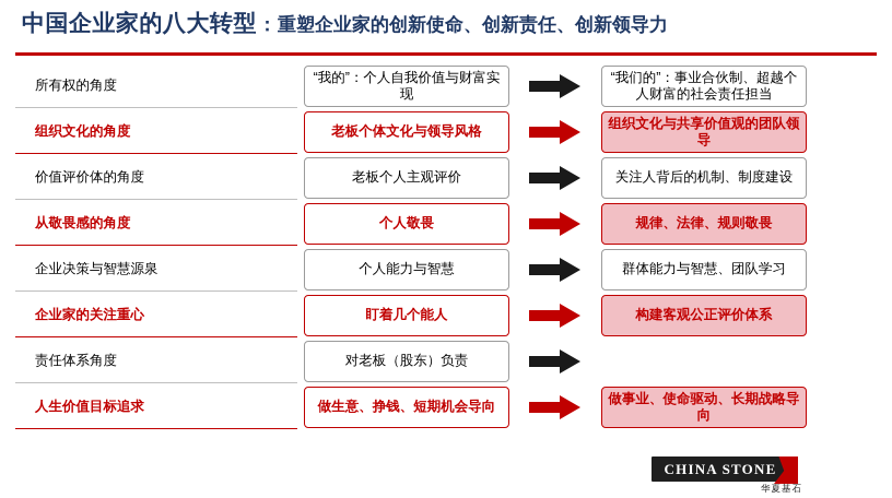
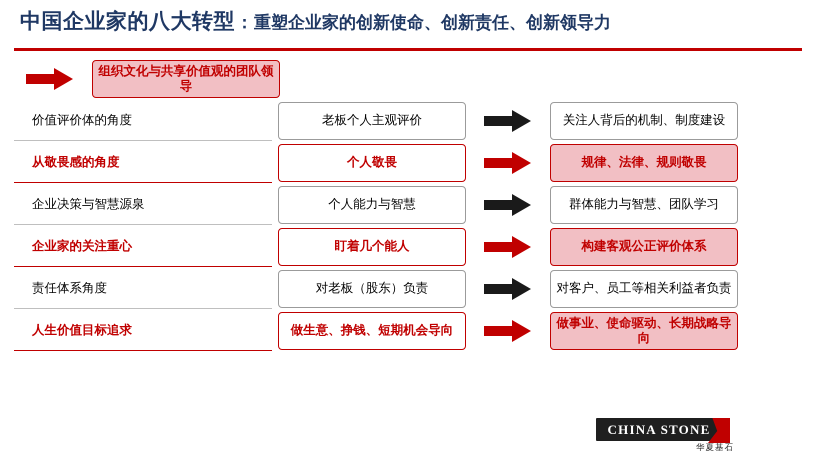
  中国企业家的八大转型
  ：
  重塑企业家的创新使命、创新责任、创新领导力
- 所有权的角度
- “我的”：个人自我价值与财富实现
- “我们的”：事业合伙制、超越个人财富的社会责任担当
- 组织文化的角度
- 老板个体文化与领导风格
  组织文化与共享价值观的团队领导
  价值评价体的角度
  老板个人主观评价
  关注人背后的机制、制度建设
  从敬畏感的角度
  个人敬畏
  规律、法律、规则敬畏
  企业决策与智慧源泉
  个人能力与智慧
  群体能力与智慧、团队学习
  企业家的关注重心
  盯着几个能人
  构建客观公正评价体系
  责任体系角度
  对老板（股东）负责
+ 对客户、员工等相关利益者负责
  人生价值目标追求
  做生意、挣钱、短期机会导向
  做事业、使命驱动、长期战略导向
  CHINA STONE
  华夏基石
